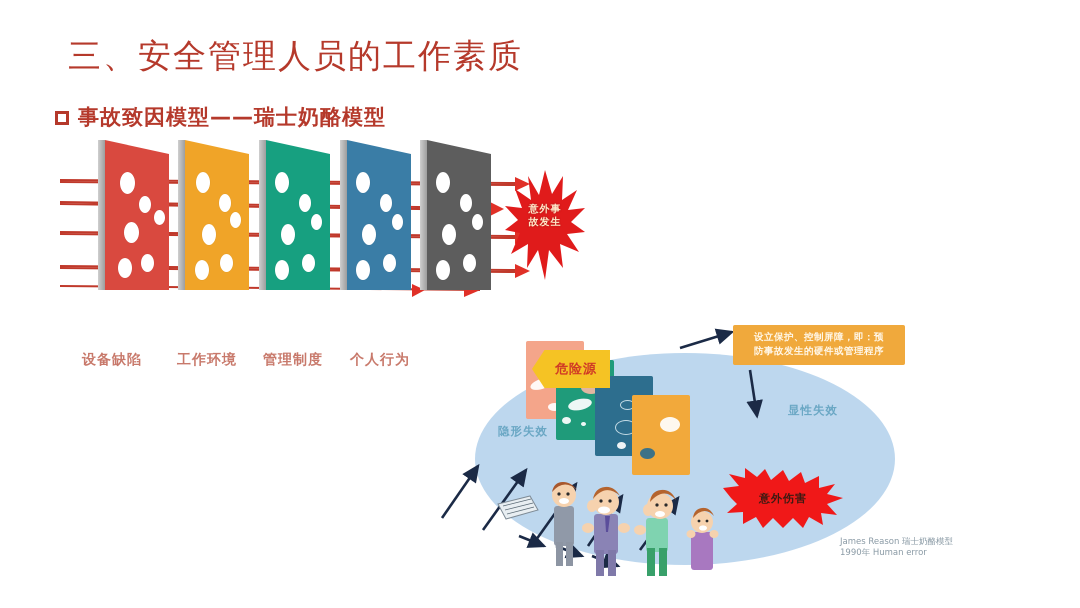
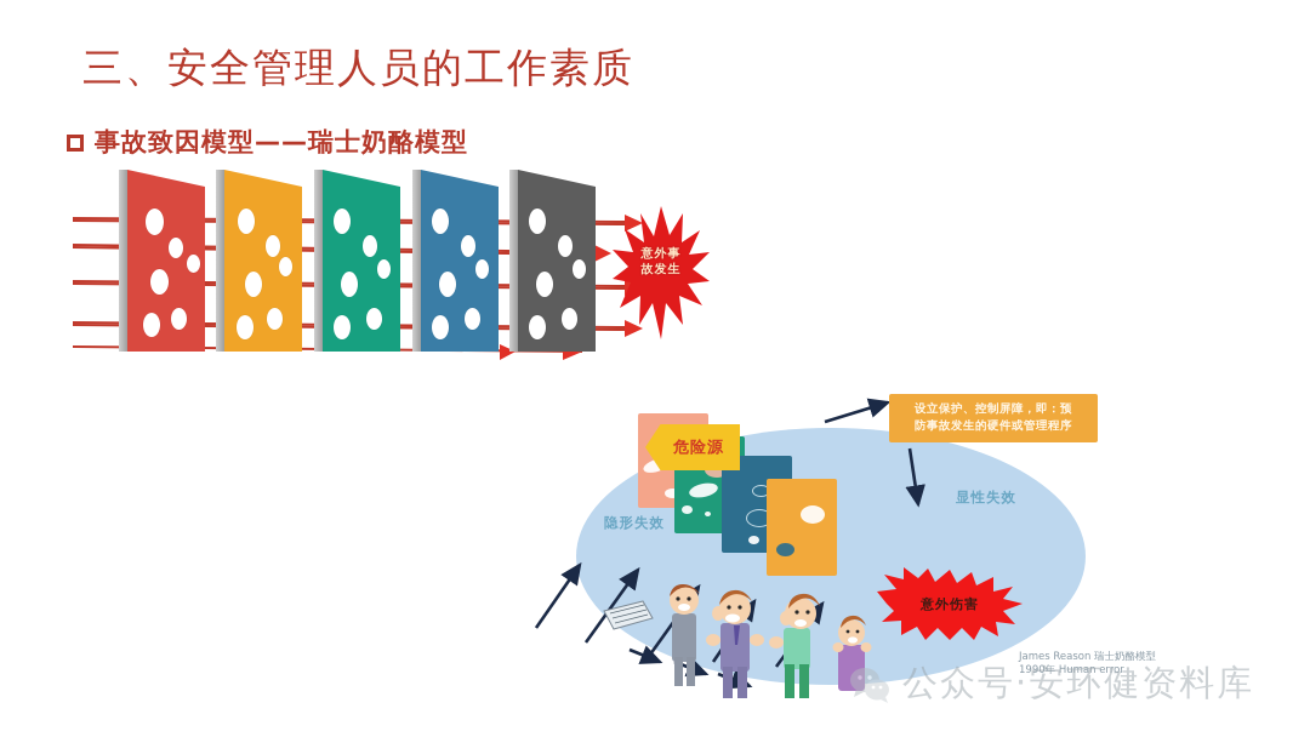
  三、安全管理人员的工作素质
  事故致因模型——瑞士奶酪模型
- 设备缺陷
- 工作环境
- 管理制度
- 个人行为
  意外事
  故发生
  危险源
  设立保护、控制屏障，即：预
  防事故发生的硬件或管理程序
  隐形失效
  显性失效
  意外伤害
  James Reason 瑞士奶酪模型
  1990年 Human error
+ 公众号·安环健资料库
